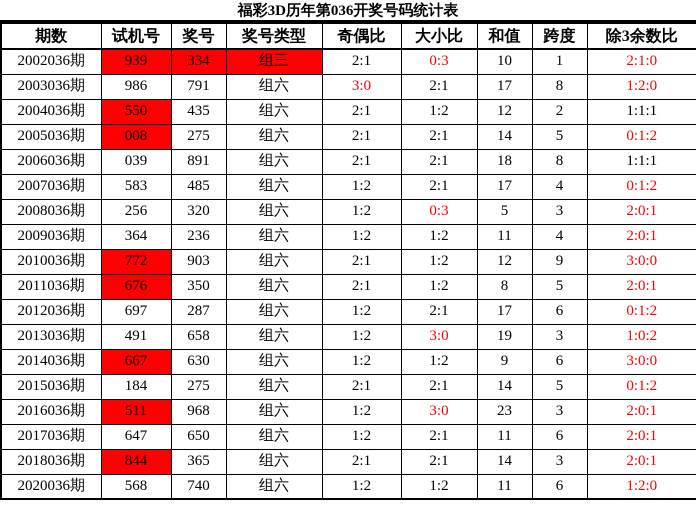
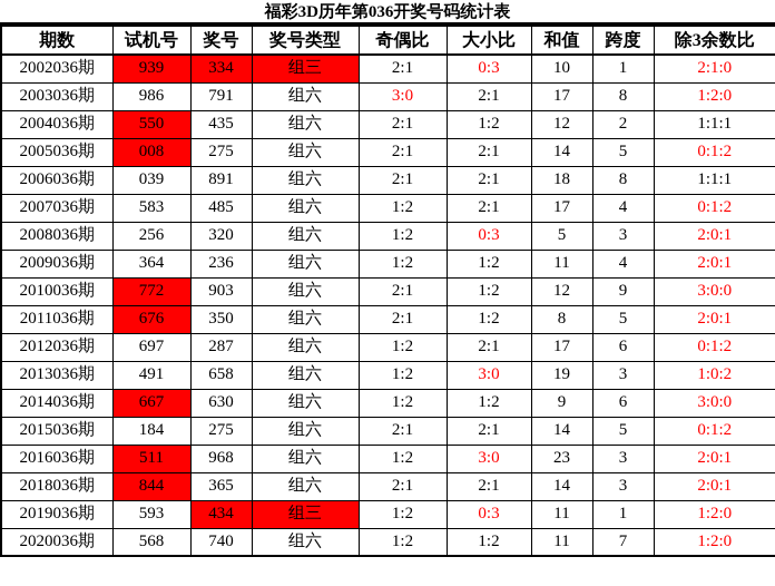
  福彩3D历年第036开奖号码统计表
  期数	试机号	奖号	奖号类型	奇偶比	大小比	和值	跨度	除3余数比
  2002036期	939	334	组三	2:1	0:3	10	1	2:1:0
  2003036期	986	791	组六	3:0	2:1	17	8	1:2:0
  2004036期	550	435	组六	2:1	1:2	12	2	1:1:1
  2005036期	008	275	组六	2:1	2:1	14	5	0:1:2
  2006036期	039	891	组六	2:1	2:1	18	8	1:1:1
  2007036期	583	485	组六	1:2	2:1	17	4	0:1:2
  2008036期	256	320	组六	1:2	0:3	5	3	2:0:1
  2009036期	364	236	组六	1:2	1:2	11	4	2:0:1
  2010036期	772	903	组六	2:1	1:2	12	9	3:0:0
  2011036期	676	350	组六	2:1	1:2	8	5	2:0:1
  2012036期	697	287	组六	1:2	2:1	17	6	0:1:2
  2013036期	491	658	组六	1:2	3:0	19	3	1:0:2
  2014036期	667	630	组六	1:2	1:2	9	6	3:0:0
  2015036期	184	275	组六	2:1	2:1	14	5	0:1:2
  2016036期	511	968	组六	1:2	3:0	23	3	2:0:1
- 2017036期	647	650	组六	1:2	2:1	11	6	2:0:1
  2018036期	844	365	组六	2:1	2:1	14	3	2:0:1
+ 2019036期	593	434	组三	1:2	0:3	11	1	1:2:0
- 2020036期	568	740	组六	1:2	1:2	11	6	1:2:0
+ 2020036期	568	740	组六	1:2	1:2	11	7	1:2:0
